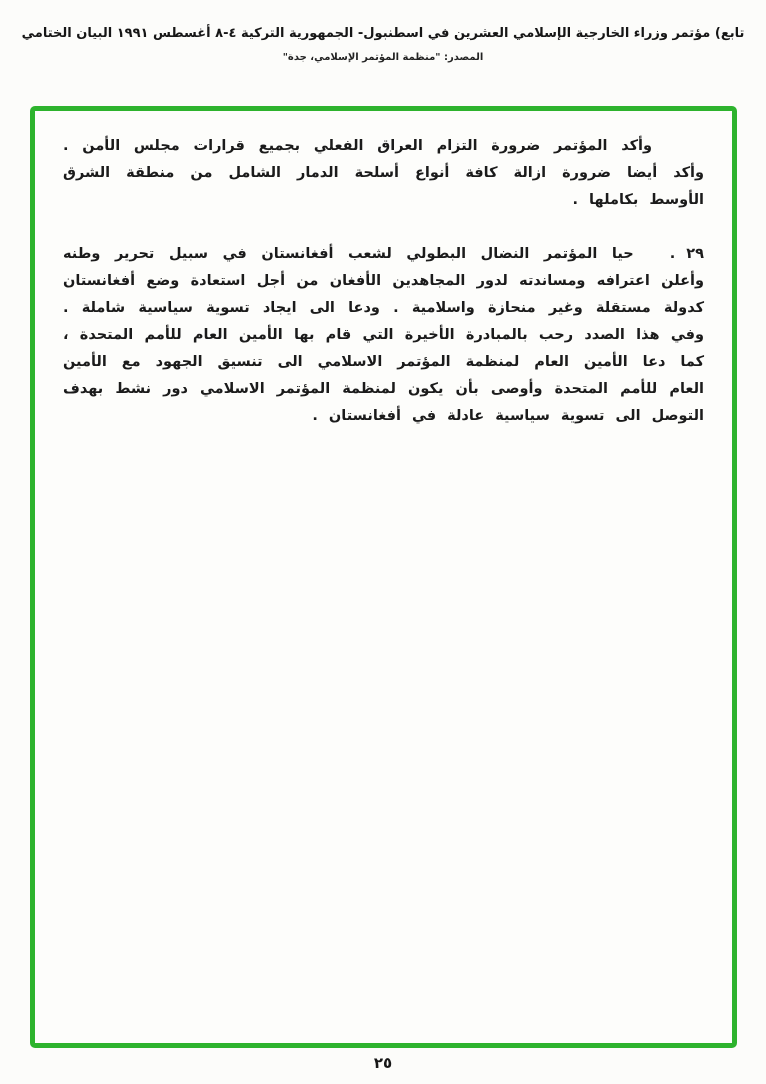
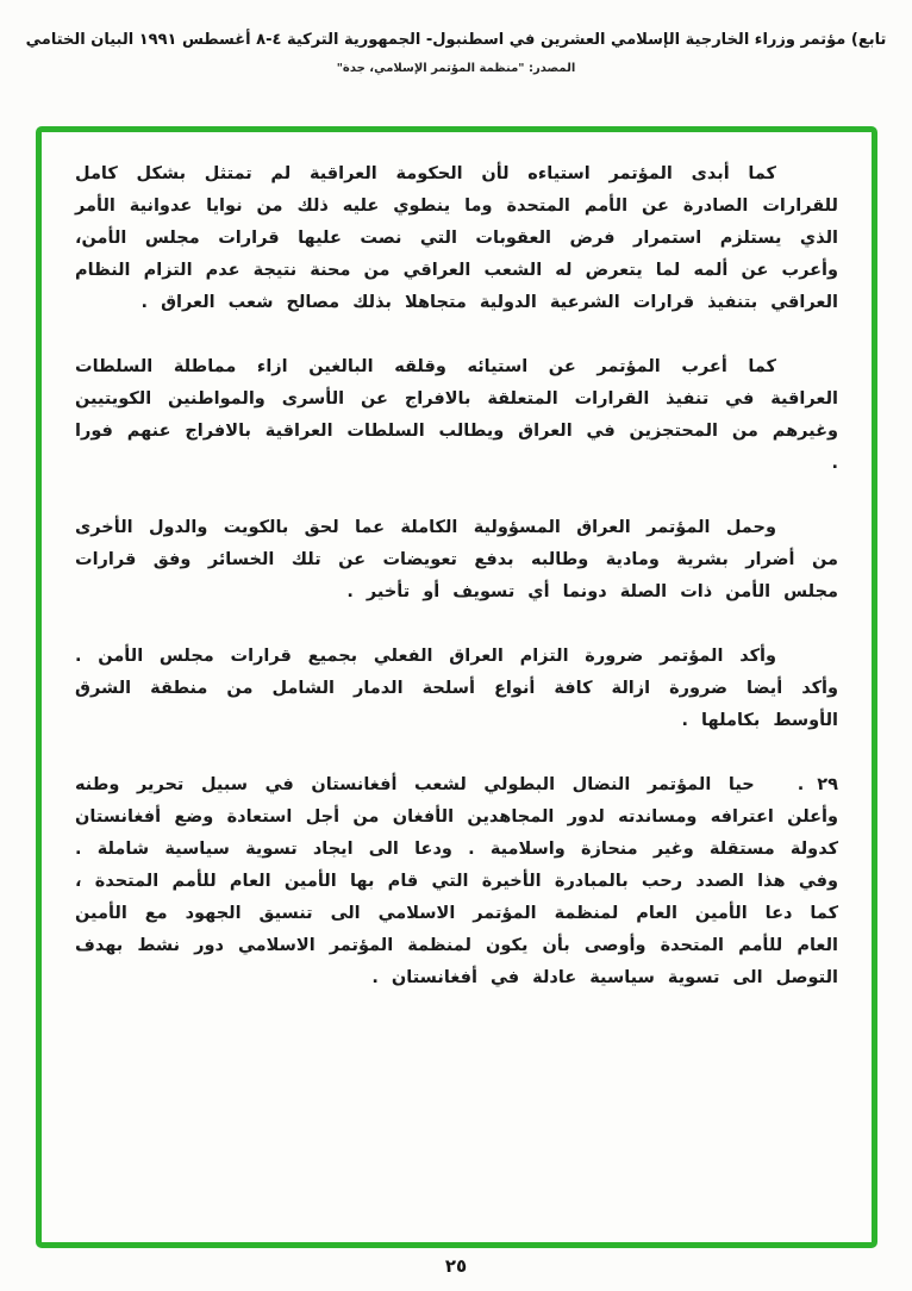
  تابع) مؤتمر وزراء الخارجية الإسلامي العشرين في اسطنبول- الجمهورية التركية ٤-٨ أغسطس ١٩٩١ البيان الختامي
  المصدر: "منظمة المؤتمر الإسلامي، جدة"
+ كما أبدى المؤتمر استياءه لأن الحكومة العراقية لم تمتثل بشكل كامل للقرارات الصادرة عن الأمم المتحدة وما ينطوي عليه ذلك من نوايا عدوانية الأمر الذي يستلزم استمرار فرض العقوبات التي نصت عليها قرارات مجلس الأمن، وأعرب عن ألمه لما يتعرض له الشعب العراقي من محنة نتيجة عدم التزام النظام العراقي بتنفيذ قرارات الشرعية الدولية متجاهلا بذلك مصالح شعب العراق .
+ كما أعرب المؤتمر عن استيائه وقلقه البالغين ازاء مماطلة السلطات العراقية في تنفيذ القرارات المتعلقة بالافراج عن الأسرى والمواطنين الكويتيين وغيرهم من المحتجزين في العراق ويطالب السلطات العراقية بالافراج عنهم فورا .
+ وحمل المؤتمر العراق المسؤولية الكاملة عما لحق بالكويت والدول الأخرى من أضرار بشرية ومادية وطالبه بدفع تعويضات عن تلك الخسائر وفق قرارات مجلس الأمن ذات الصلة دونما أي تسويف أو تأخير .
  وأكد المؤتمر ضرورة التزام العراق الفعلي بجميع قرارات مجلس الأمن . وأكد أيضا ضرورة ازالة كافة أنواع أسلحة الدمار الشامل من منطقة الشرق الأوسط بكاملها .
  ٢٩ .حيا المؤتمر النضال البطولي لشعب أفغانستان في سبيل تحرير وطنه وأعلن اعترافه ومساندته لدور المجاهدين الأفغان من أجل استعادة وضع أفغانستان كدولة مستقلة وغير منحازة واسلامية . ودعا الى ايجاد تسوية سياسية شاملة . وفي هذا الصدد رحب بالمبادرة الأخيرة التي قام بها الأمين العام للأمم المتحدة ، كما دعا الأمين العام لمنظمة المؤتمر الاسلامي الى تنسيق الجهود مع الأمين العام للأمم المتحدة وأوصى بأن يكون لمنظمة المؤتمر الاسلامي دور نشط بهدف التوصل الى تسوية سياسية عادلة في أفغانستان .
  ٢٥
